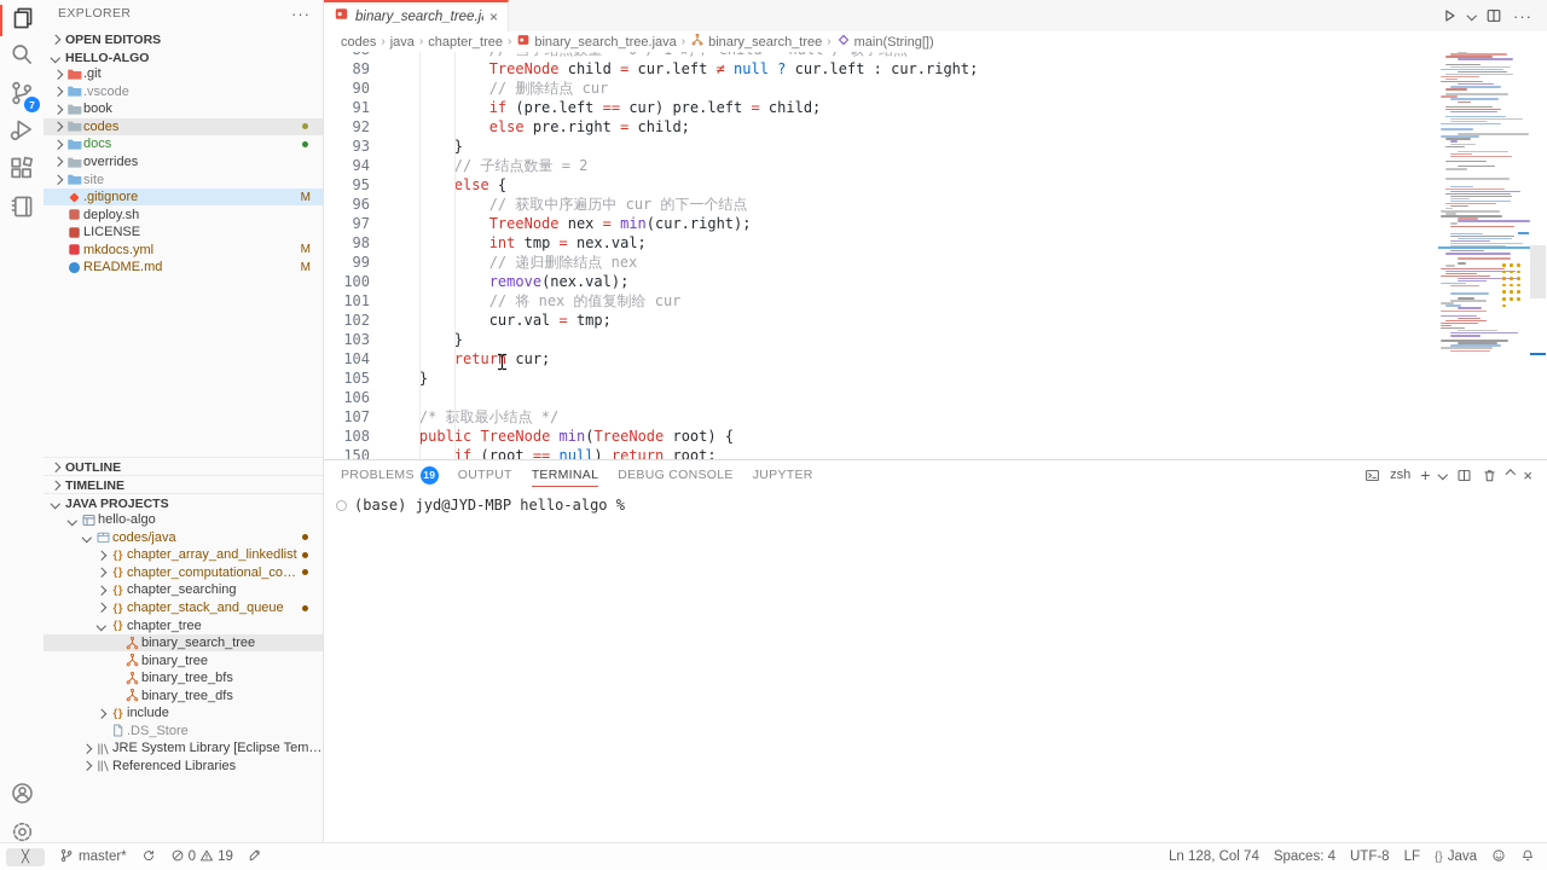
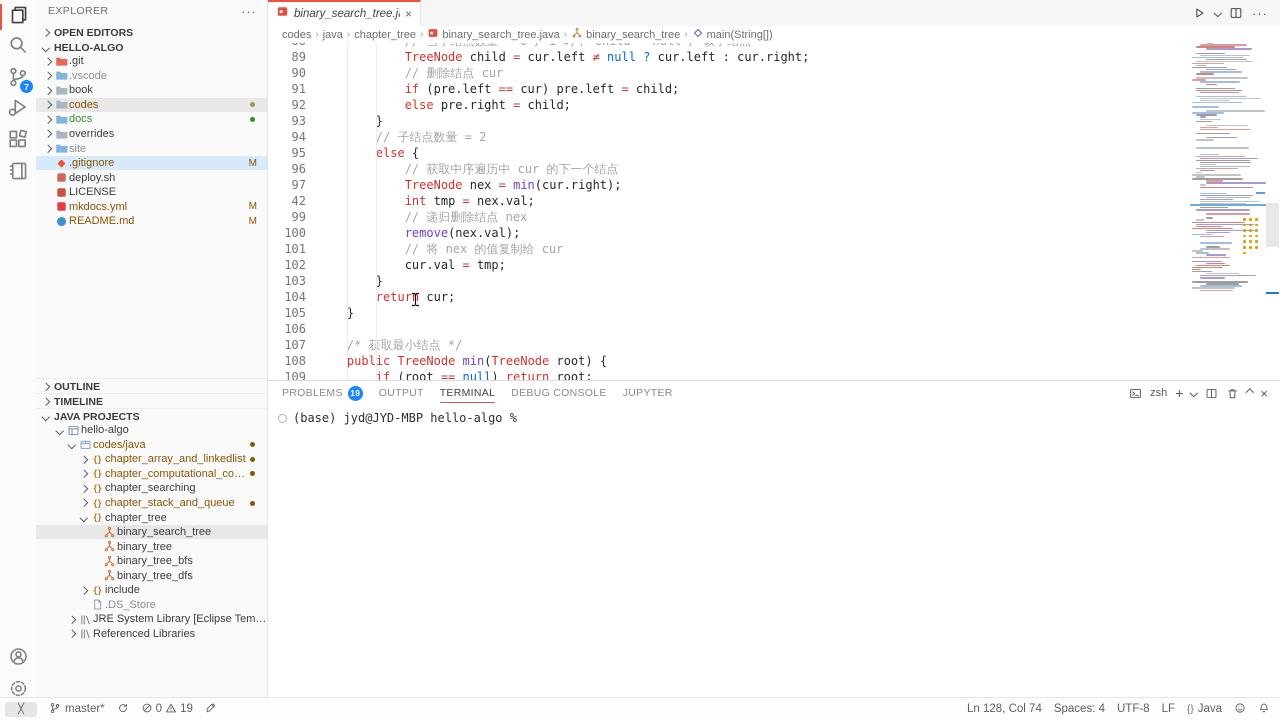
  7
  EXPLORER
  ···
  OPEN EDITORS
  HELLO-ALGO
  .git
  .vscode
  book
  codes
  docs
  overrides
  site
  .gitignore
  M
  deploy.sh
  LICENSE
  mkdocs.yml
  M
  README.md
  M
  OUTLINE
  TIMELINE
  JAVA PROJECTS
  hello-algo
  codes/java
  { }
  chapter_array_and_linkedlist
  { }
  chapter_computational_comp
  { }
  chapter_searching
  { }
  chapter_stack_and_queue
  { }
  chapter_tree
  binary_search_tree
  binary_tree
  binary_tree_bfs
  binary_tree_dfs
  { }
  include
  .DS_Store
  JRE System Library [Eclipse Temuri
  Referenced Libraries
  binary_search_tree.j
  ×
  ···
  codes
  ›
  java
  ›
  chapter_tree
  ›
  binary_search_tree.java
  ›
  binary_search_tree
  ›
  main(String[])
  89
  TreeNode child = cur.left ≠ null ? cur.left : cur.right;
  90
  // 删除结点 cur
  91
  if (pre.left == cur) pre.left = child;
  92
  else pre.right = child;
  93
  }
  94
  // 子结点数量 = 2
  95
  else {
  96
  // 获取中序遍历中 cur 的下一个结点
  97
  TreeNode nex = min(cur.right);
- 98
+ 42
  int tmp = nex.val;
  99
  // 递归删除结点 nex
  100
  remove(nex.val);
  101
  // 将 nex 的值复制给 cur
  102
  cur.val = tmp;
  103
  }
  104
  retur cur;
  105
  }
  106
  107
  /* 获取最小结点 */
  108
  public TreeNode min(TreeNode root) {
- 150
+ 109
  if (root == null) return root;
  PROBLEMS
  19
  OUTPUT
  TERMINAL
  DEBUG CONSOLE
  JUPYTER
  zsh
  +
  ×
  (base) jyd@JYD-MBP hello-algo %
  ╳
  master*
  0
  19
  Ln 128, Col 74
  Spaces: 4
  UTF-8
  LF
  {}
  Java
